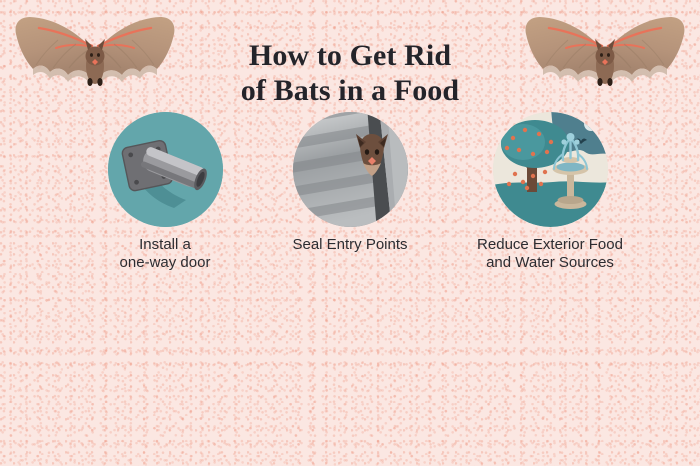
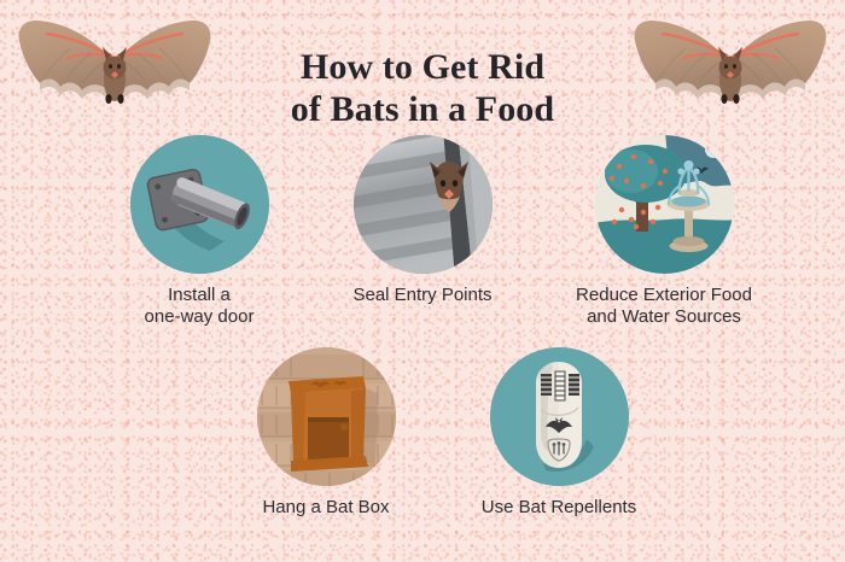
  How to Get Rid
  of Bats in a Food
  Install a
  one-way door
  Seal Entry Points
  Reduce Exterior Food
  and Water Sources
+ Hang a Bat Box
+ Use Bat Repellents
